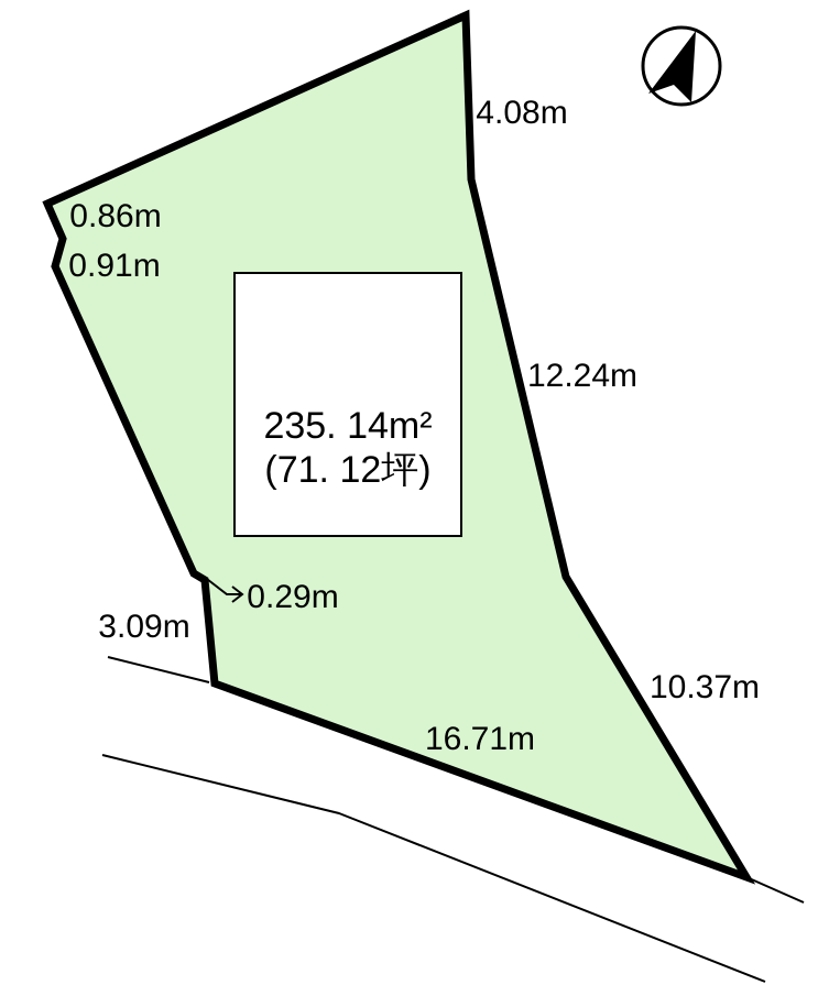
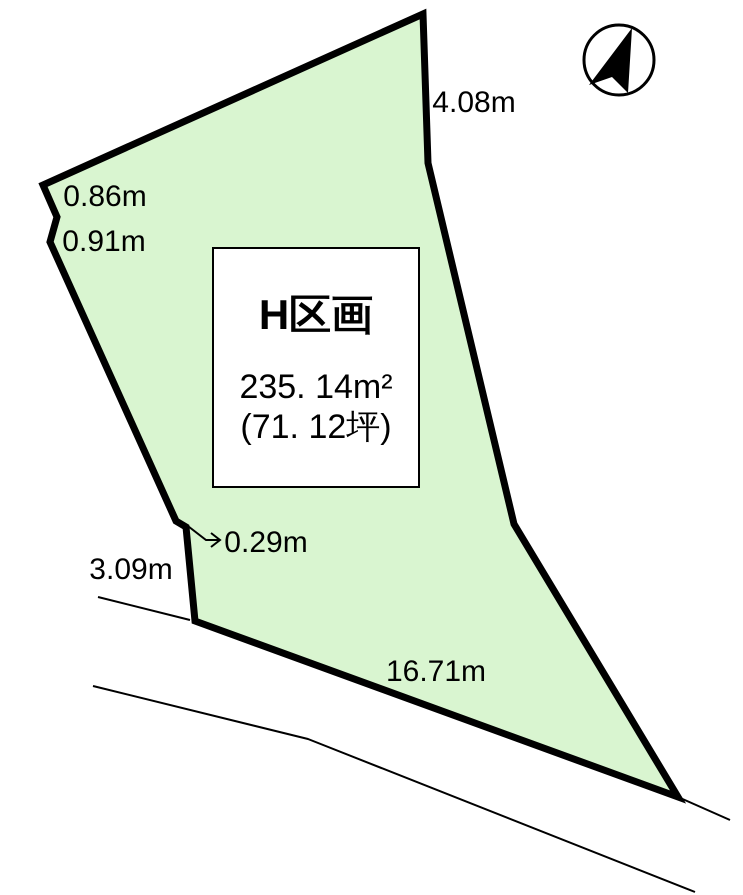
  4.08m
- 12.24m
- 10.37m
  16.71m
  0.86m
  0.91m
  0.29m
  3.09m
+ H区画
  235. 14m²
  (71. 12坪)
